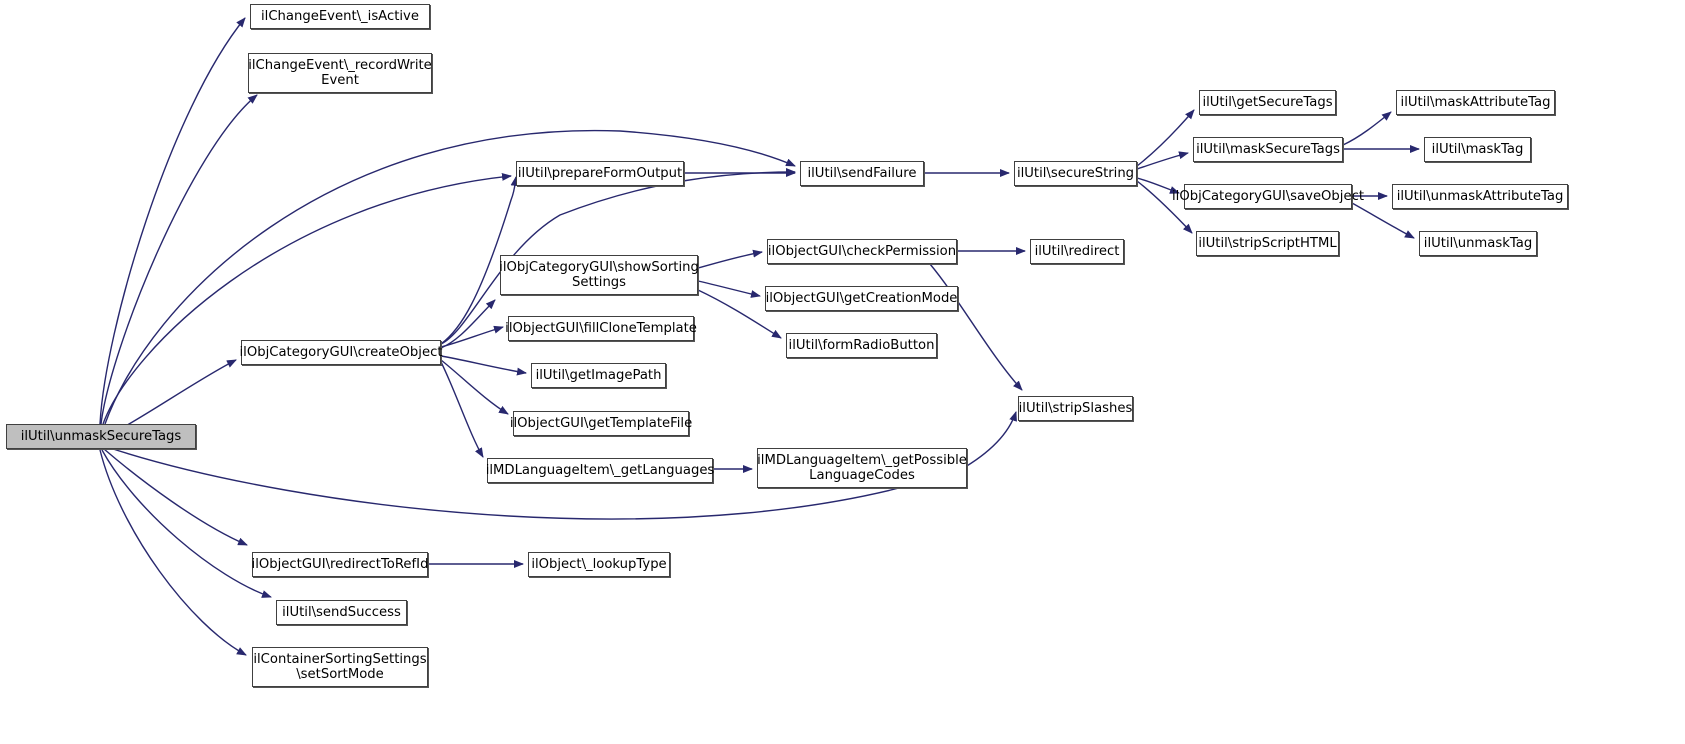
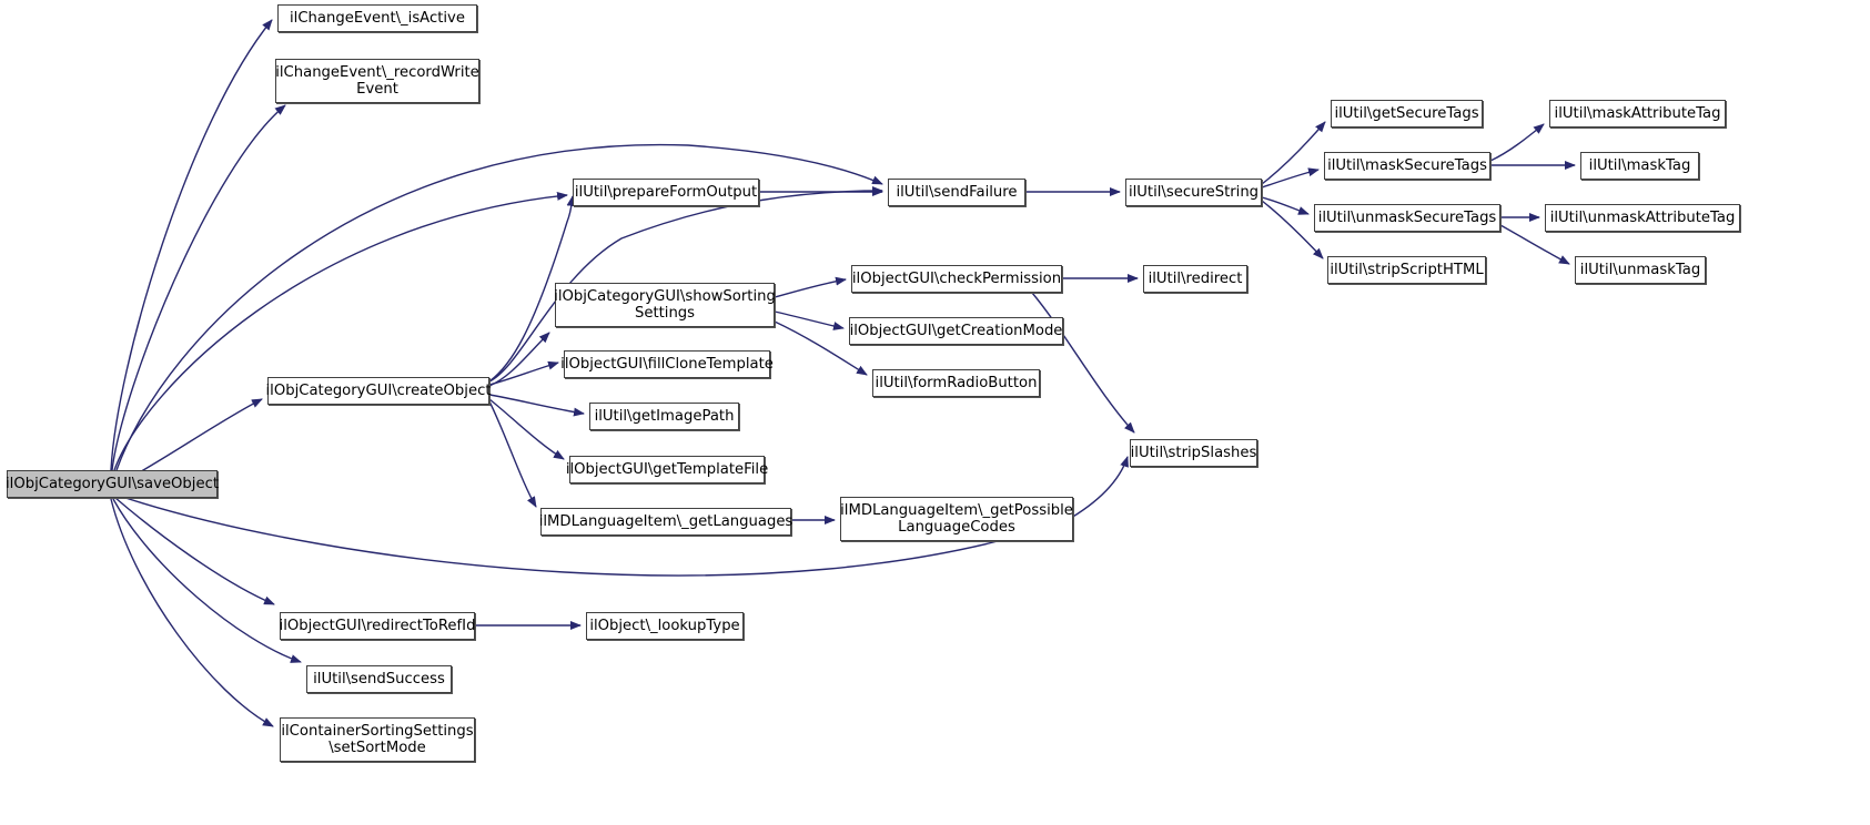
- ilUtil\unmaskSecureTags
+ ilObjCategoryGUI\saveObject
  ilChangeEvent\_isActive
  ilChangeEvent\_recordWrite
  Event
  ilUtil\prepareFormOutput
  ilUtil\sendFailure
  ilUtil\secureString
  ilUtil\getSecureTags
  ilUtil\maskSecureTags
- ilObjCategoryGUI\saveObject
+ ilUtil\unmaskSecureTags
  ilUtil\stripScriptHTML
  ilUtil\maskAttributeTag
  ilUtil\maskTag
  ilUtil\unmaskAttributeTag
  ilUtil\unmaskTag
  ilObjCategoryGUI\showSorting
  Settings
  ilObjectGUI\checkPermission
  ilObjectGUI\getCreationMode
  ilUtil\formRadioButton
  ilUtil\redirect
  ilObjCategoryGUI\createObject
  ilObjectGUI\fillCloneTemplate
  ilUtil\getImagePath
  ilObjectGUI\getTemplateFile
  ilMDLanguageItem\_getLanguages
  ilMDLanguageItem\_getPossible
  LanguageCodes
  ilUtil\stripSlashes
  ilObjectGUI\redirectToRefId
  ilObject\_lookupType
  ilUtil\sendSuccess
  ilContainerSortingSettings
  \setSortMode
